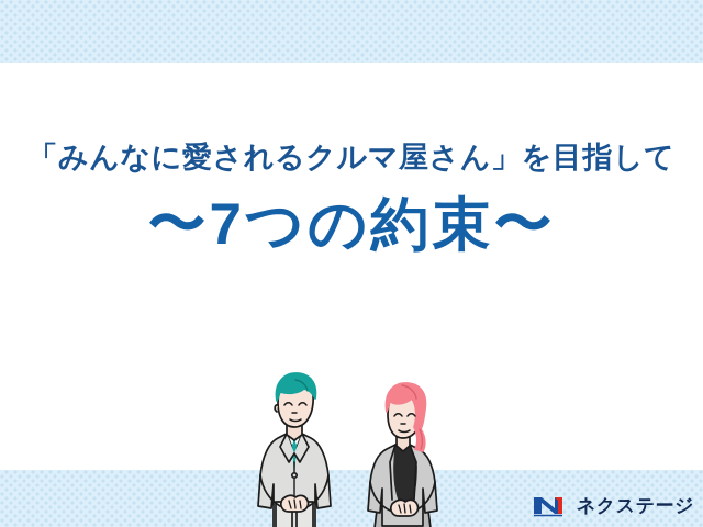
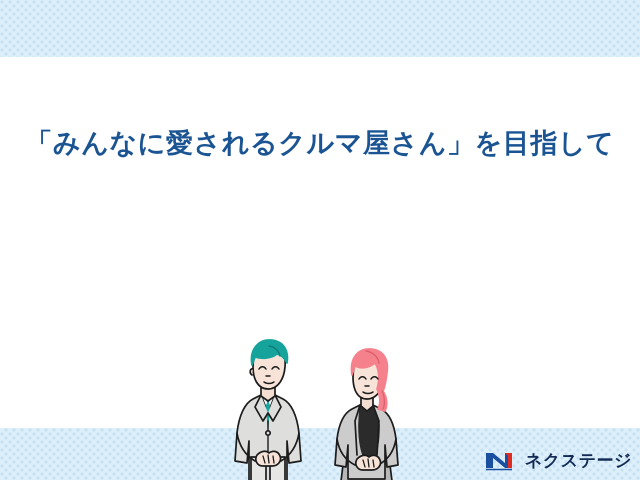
  「みんなに愛されるクルマ屋さん」を目指して
- 〜7つの約束〜
  ネクステージ
